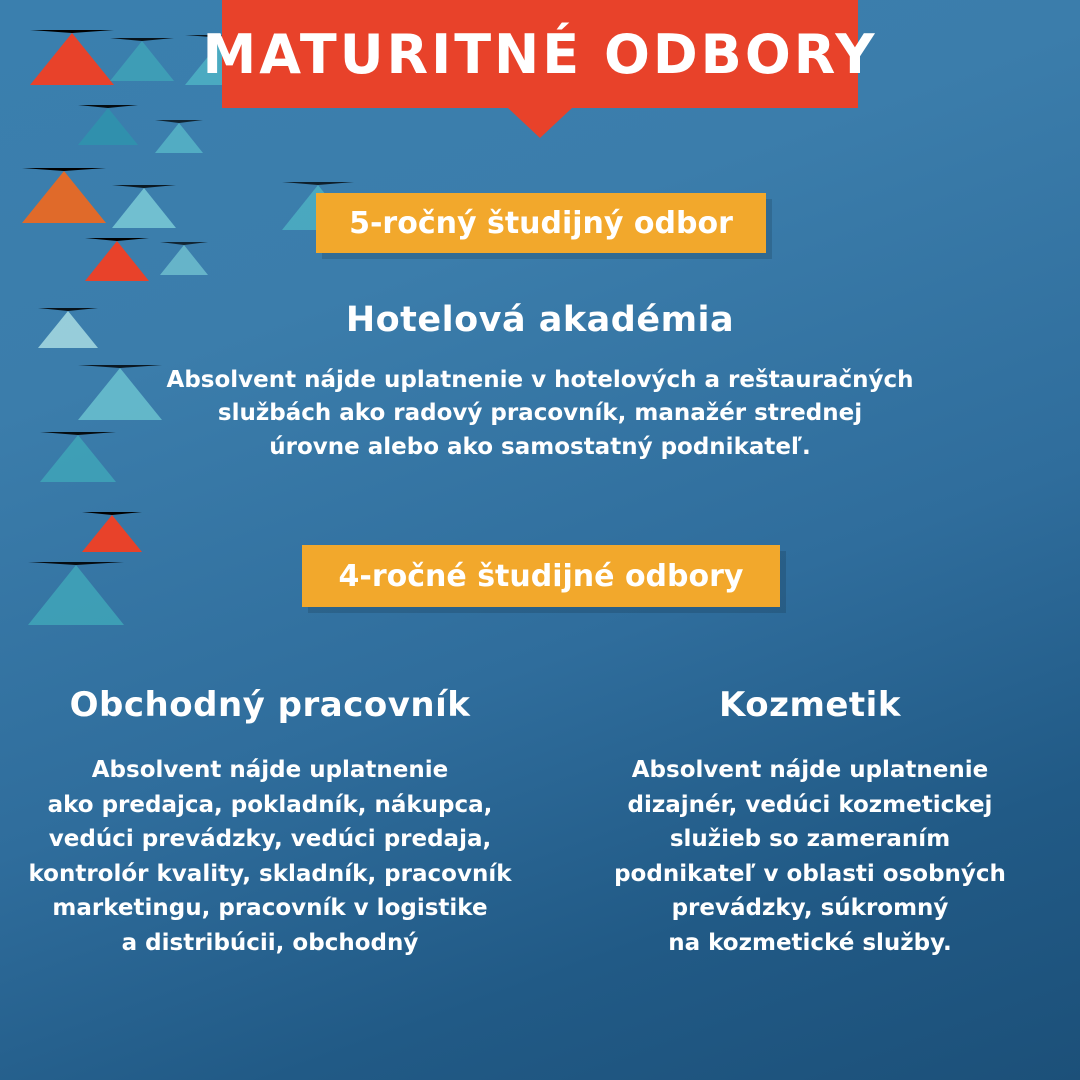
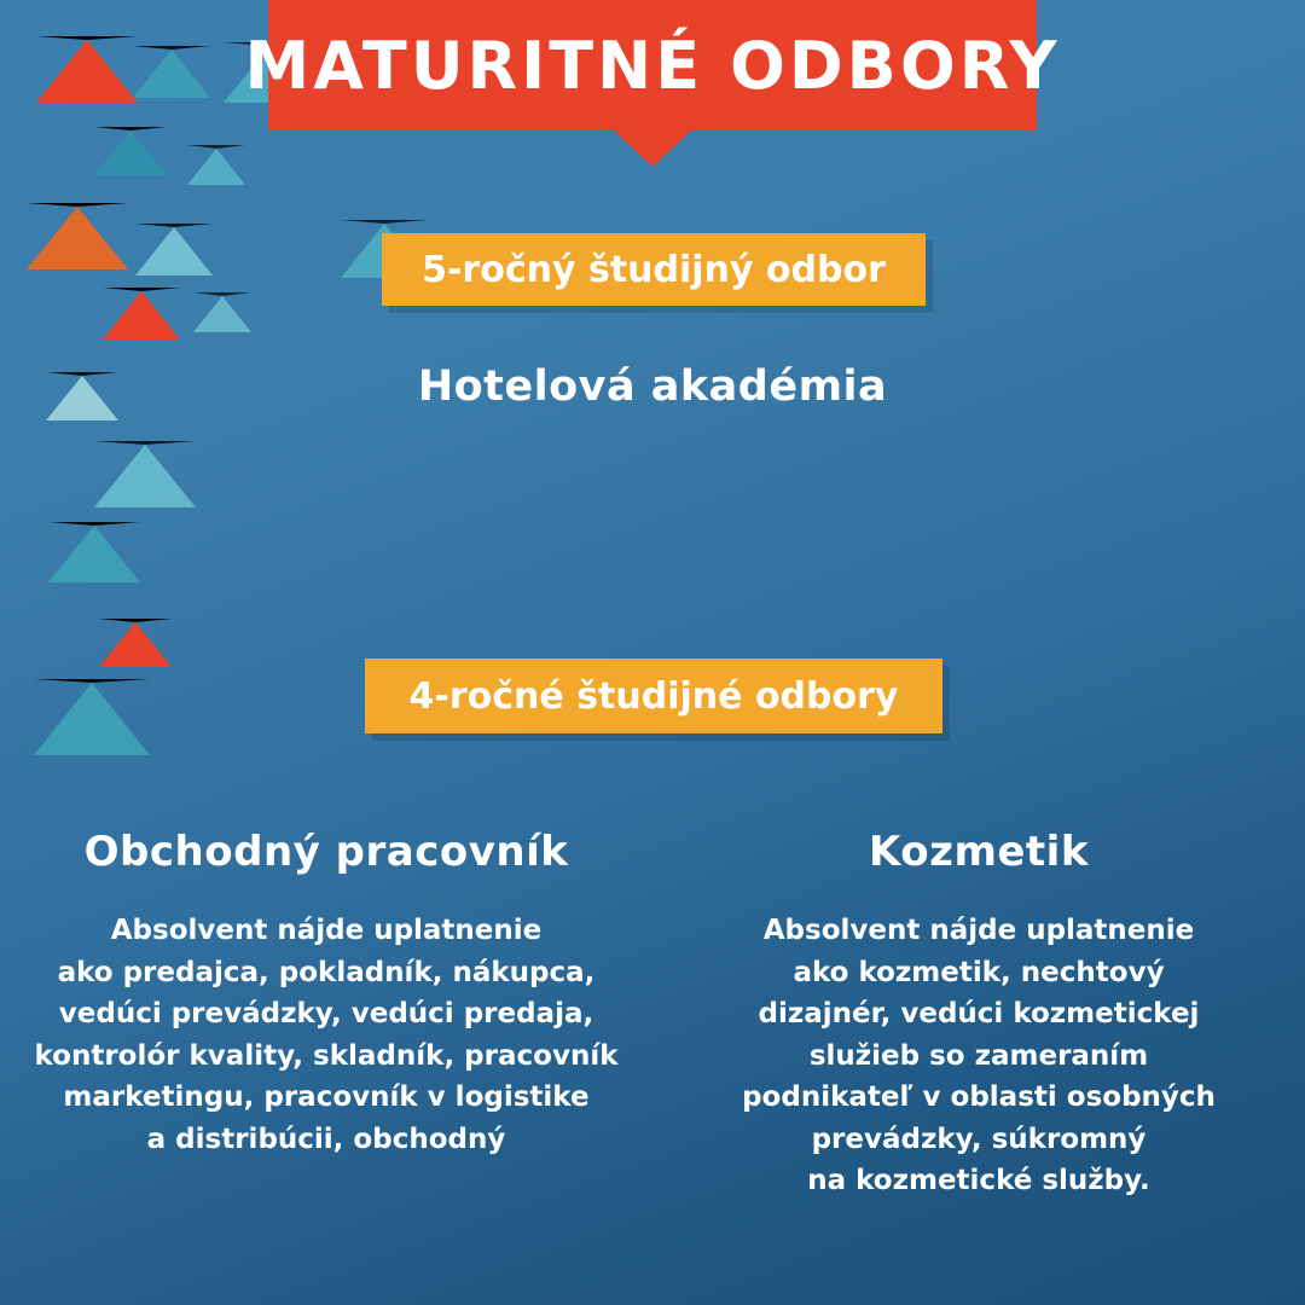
  MATURITNÉ ODBORY
  5-ročný študijný odbor
  Hotelová akadémia
- Absolvent nájde uplatnenie v hotelových a reštauračných
- službách ako radový pracovník, manažér strednej
- úrovne alebo ako samostatný podnikateľ.
  4-ročné študijné odbory
  Obchodný pracovník
  Absolvent nájde uplatnenie
  ako predajca, pokladník, nákupca,
  vedúci prevádzky, vedúci predaja,
  kontrolór kvality, skladník, pracovník
  marketingu, pracovník v logistike
  a distribúcii, obchodný
  Kozmetik
  Absolvent nájde uplatnenie
+ ako kozmetik, nechtový
  dizajnér, vedúci kozmetickej
  služieb so zameraním
  podnikateľ v oblasti osobných
  prevádzky, súkromný
  na kozmetické služby.
